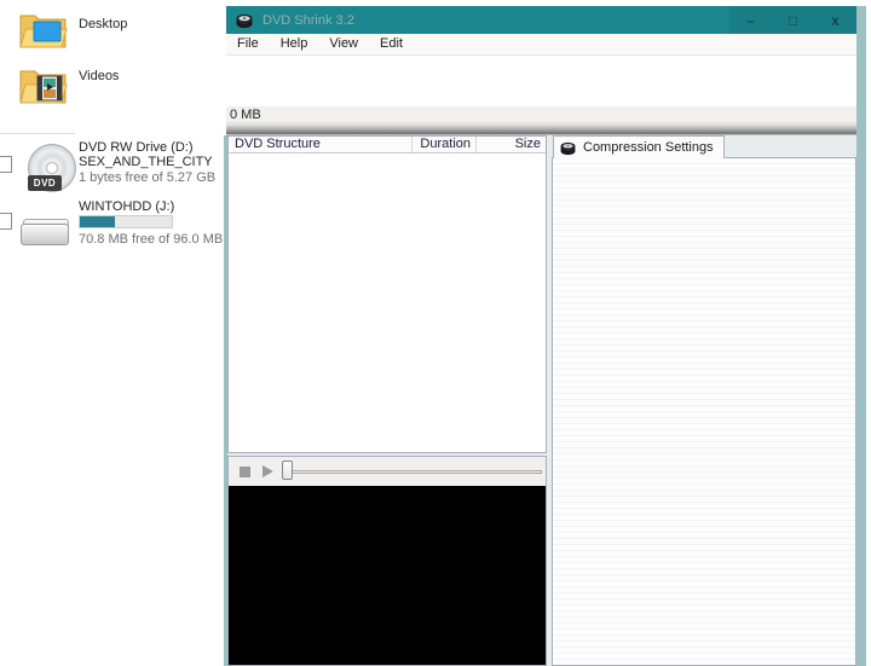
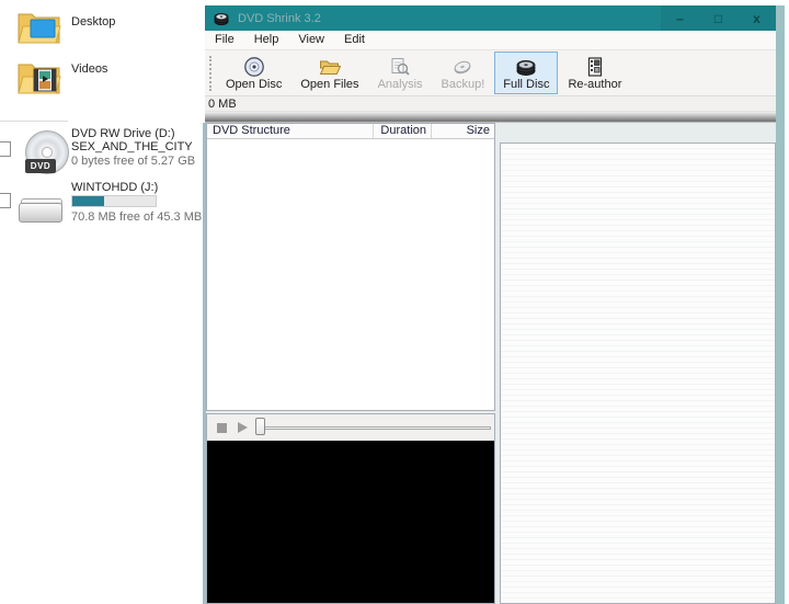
  Desktop
  Videos
  DVD
  DVD RW Drive (D:)
  SEX_AND_THE_CITY
- 1 bytes free of 5.27 GB
+ 0 bytes free of 5.27 GB
  WINTOHDD (J:)
- 70.8 MB free of 96.0 MB
+ 70.8 MB free of 45.3 MB
  DVD Shrink 3.2
  –
  □
  x
  File
  Help
  View
  Edit
+ Open Disc
+ Open Files
+ Analysis
+ Backup!
+ Full Disc
+ Re-author
  0 MB
  DVD Structure
  Duration
  Size
- Compression Settings
